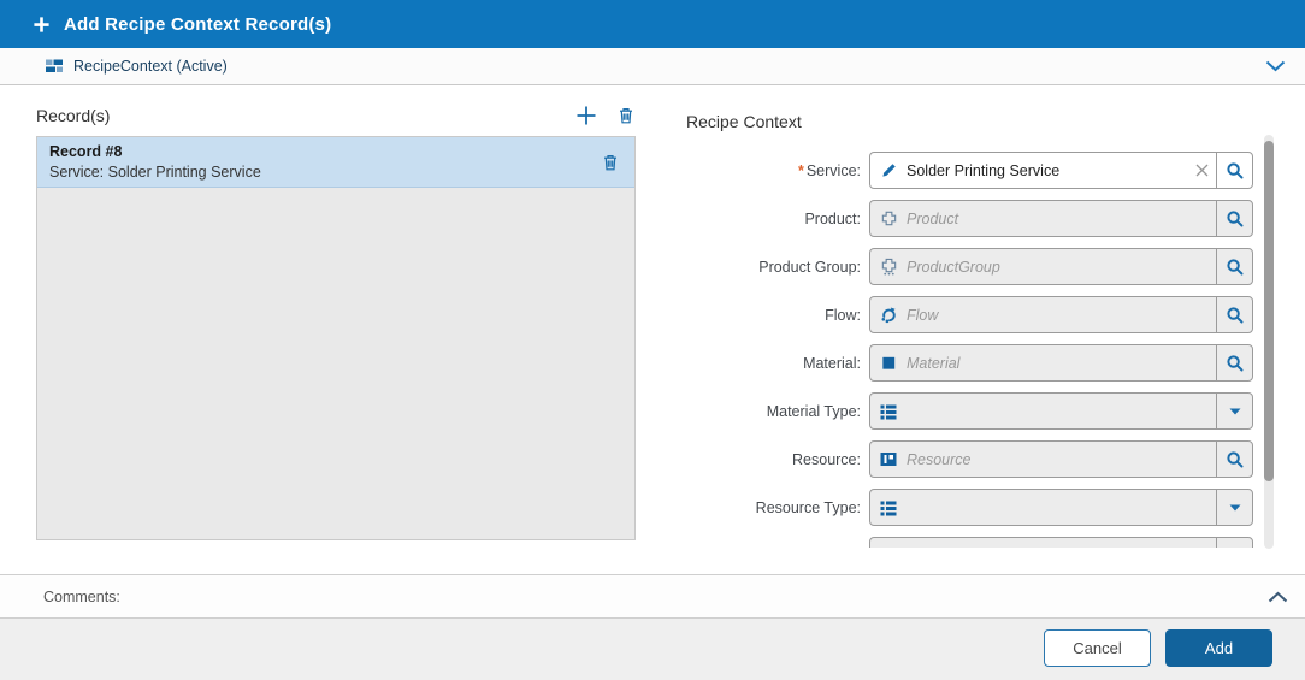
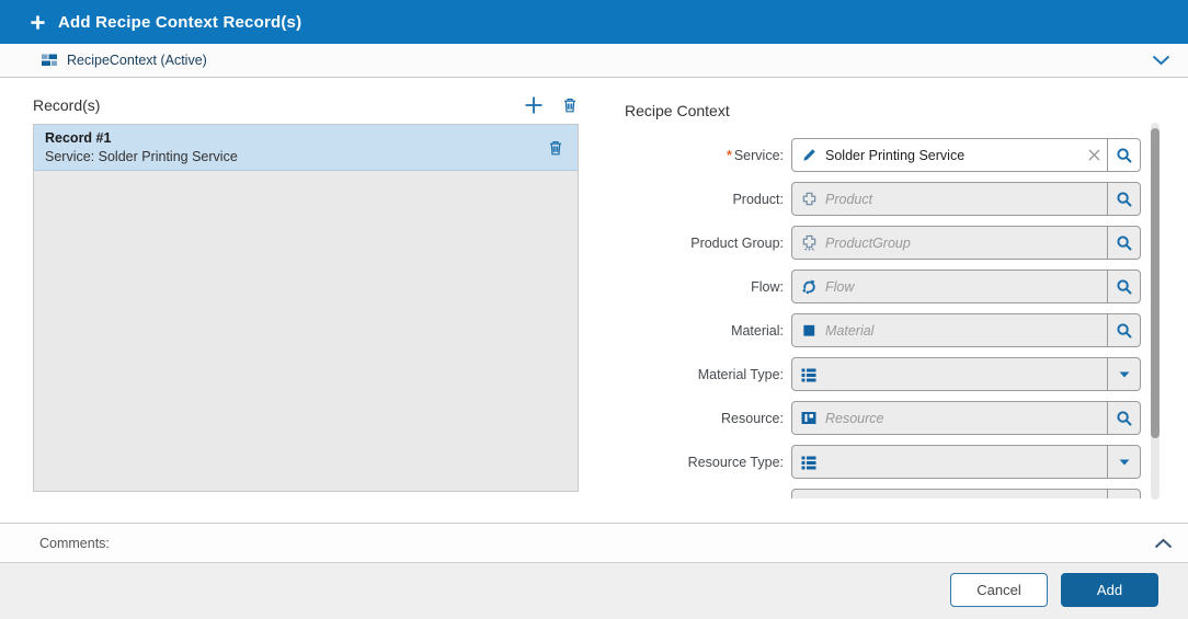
  Add Recipe Context Record(s)
  RecipeContext (Active)
  Record(s)
- Record #8
+ Record #1
  Service: Solder Printing Service
  Recipe Context
  * Service:
  Solder Printing Service
  Product:
  Product
  Product Group:
  ProductGroup
  Flow:
  Flow
  Material:
  Material
  Material Type:
  Resource:
  Resource
  Resource Type:
  Comments:
  Cancel
  Add
